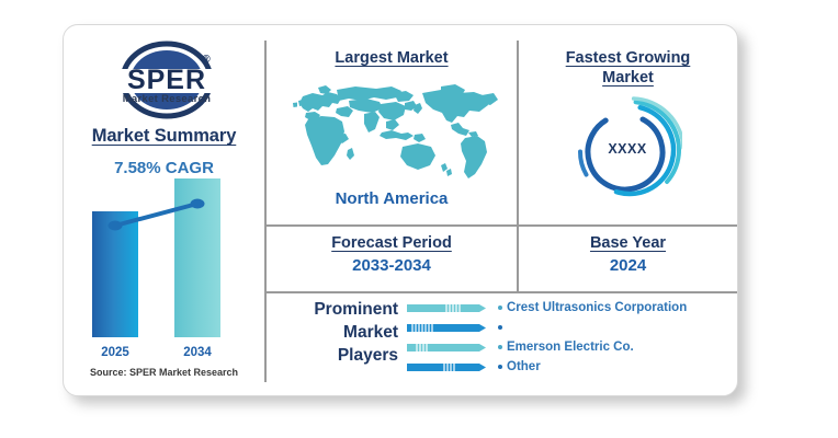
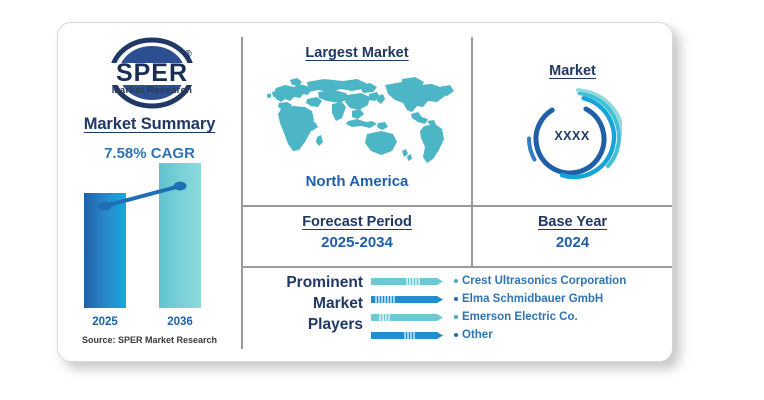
  SPER
  Market Research
  ®
  Market Summary
  7.58% CAGR
  2025
- 2034
+ 2036
  Source: SPER Market Research
  Largest Market
  North America
- Fastest Growing
  Market
  XXXX
  Forecast Period
- 2033-2034
+ 2025-2034
  Base Year
  2024
  Prominent
  Market
  Players
  Crest Ultrasonics Corporation
+ Elma Schmidbauer GmbH
  Emerson Electric Co.
  Other
